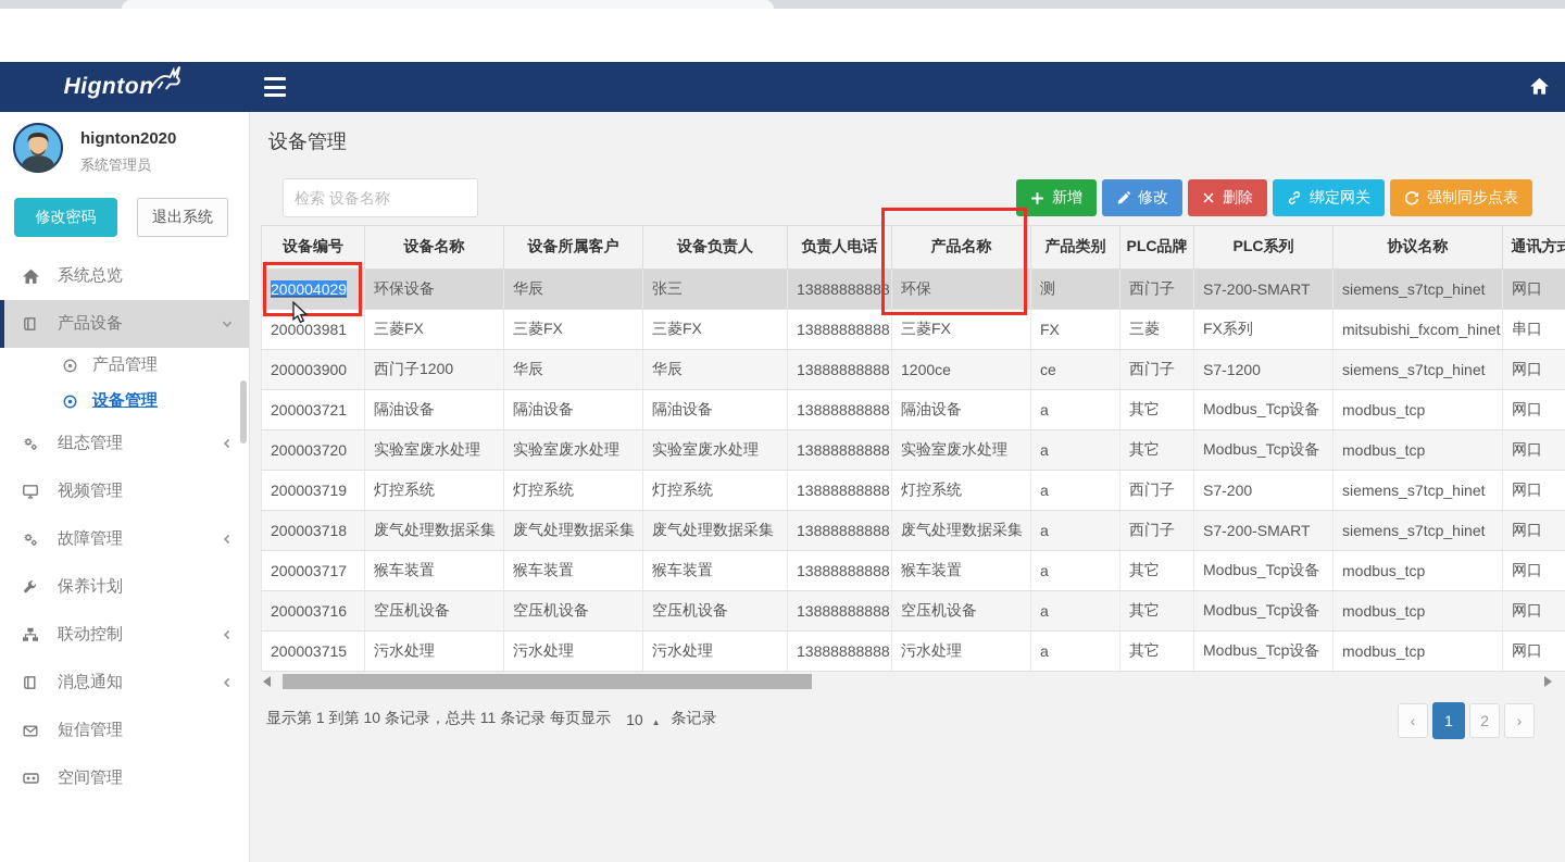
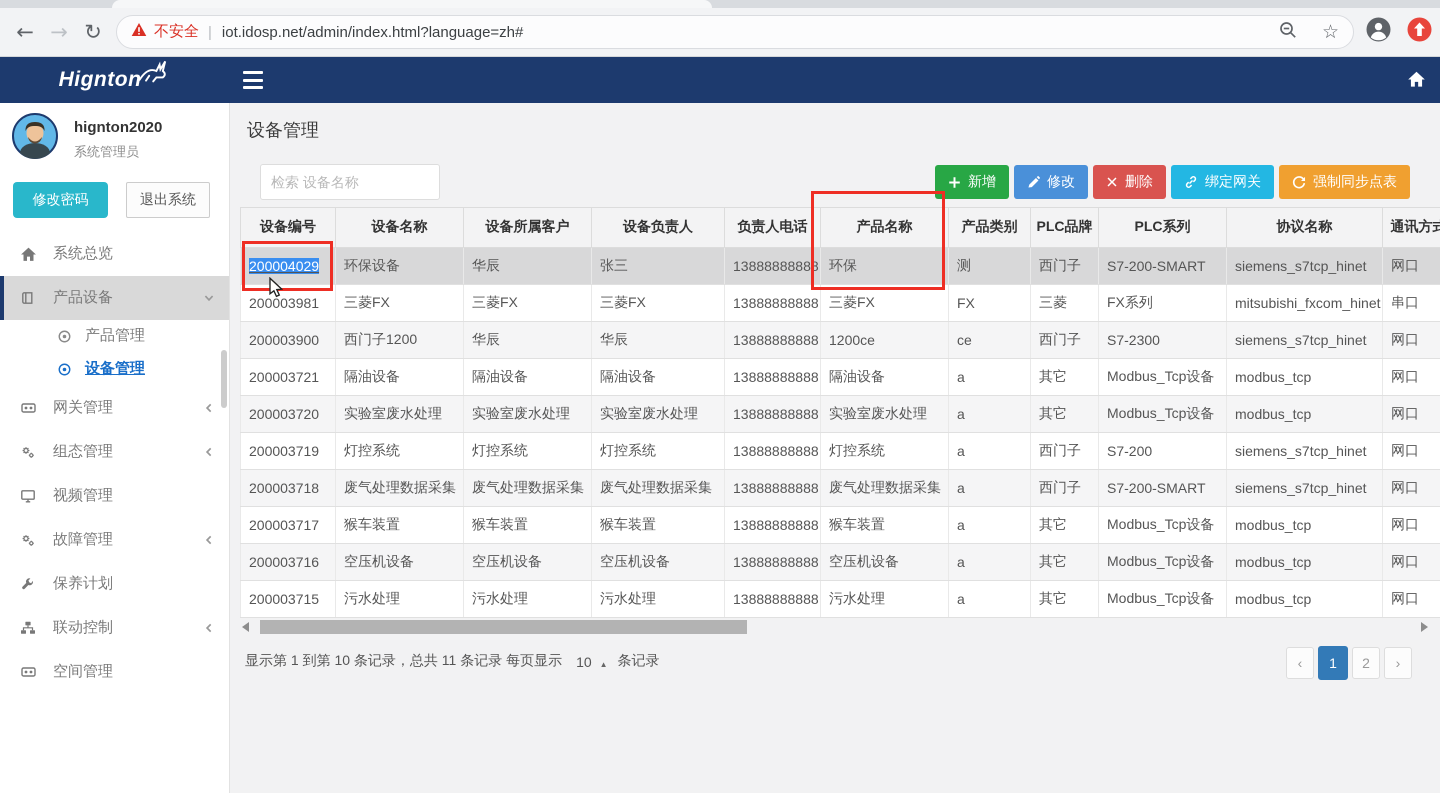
+ ←
+ →
+ ↻
+ 不安全
+ |
+ iot.idosp.net/admin/index.html?language=zh#
+ ☆
  Hignton
  hignton2020
  系统管理员
  修改密码
  退出系统
  系统总览
  产品设备
  产品管理
  设备管理
+ 网关管理
  组态管理
  视频管理
  故障管理
  保养计划
  联动控制
- 消息通知
- 短信管理
  空间管理
  设备管理
  检索 设备名称
  新增
  修改
  删除
  绑定网关
  强制同步点表
  设备编号	设备名称	设备所属客户	设备负责人	负责人电话	产品名称	产品类别	PLC品牌	PLC系列	协议名称	通讯方
  200004029	环保设备	华辰	张三	13888888888	环保	测	西门子	S7-200-SMART	siemens_s7tcp_hinet	网口
  200003981	三菱FX	三菱FX	三菱FX	13888888888	三菱FX	FX	三菱	FX系列	mitsubishi_fxcom_hinet	串口
- 200003900	西门子1200	华辰	华辰	13888888888	1200ce	ce	西门子	S7-1200	siemens_s7tcp_hinet	网口
+ 200003900	西门子1200	华辰	华辰	13888888888	1200ce	ce	西门子	S7-2300	siemens_s7tcp_hinet	网口
  200003721	隔油设备	隔油设备	隔油设备	13888888888	隔油设备	a	其它	Modbus_Tcp设备	modbus_tcp	网口
  200003720	实验室废水处理	实验室废水处理	实验室废水处理	13888888888	实验室废水处理	a	其它	Modbus_Tcp设备	modbus_tcp	网口
  200003719	灯控系统	灯控系统	灯控系统	13888888888	灯控系统	a	西门子	S7-200	siemens_s7tcp_hinet	网口
  200003718	废气处理数据采集	废气处理数据采集	废气处理数据采集	13888888888	废气处理数据采集	a	西门子	S7-200-SMART	siemens_s7tcp_hinet	网口
  200003717	猴车装置	猴车装置	猴车装置	13888888888	猴车装置	a	其它	Modbus_Tcp设备	modbus_tcp	网口
  200003716	空压机设备	空压机设备	空压机设备	13888888888	空压机设备	a	其它	Modbus_Tcp设备	modbus_tcp	网口
  200003715	污水处理	污水处理	污水处理	13888888888	污水处理	a	其它	Modbus_Tcp设备	modbus_tcp	网口
  显示第 1 到第 10 条记录，总共 11 条记录 每页显示
  10 ▲
  条记录
  ‹
  1
  2
  ›
